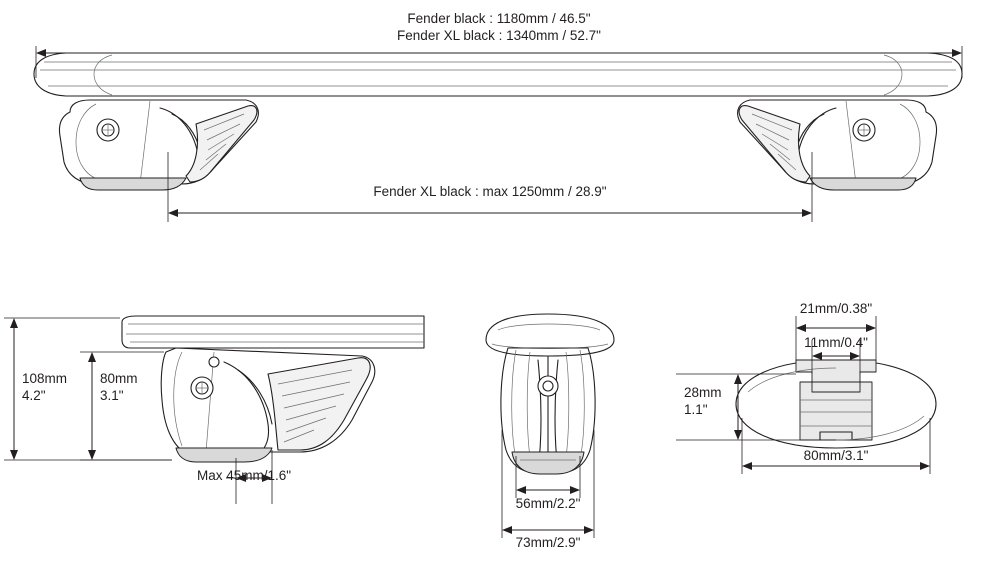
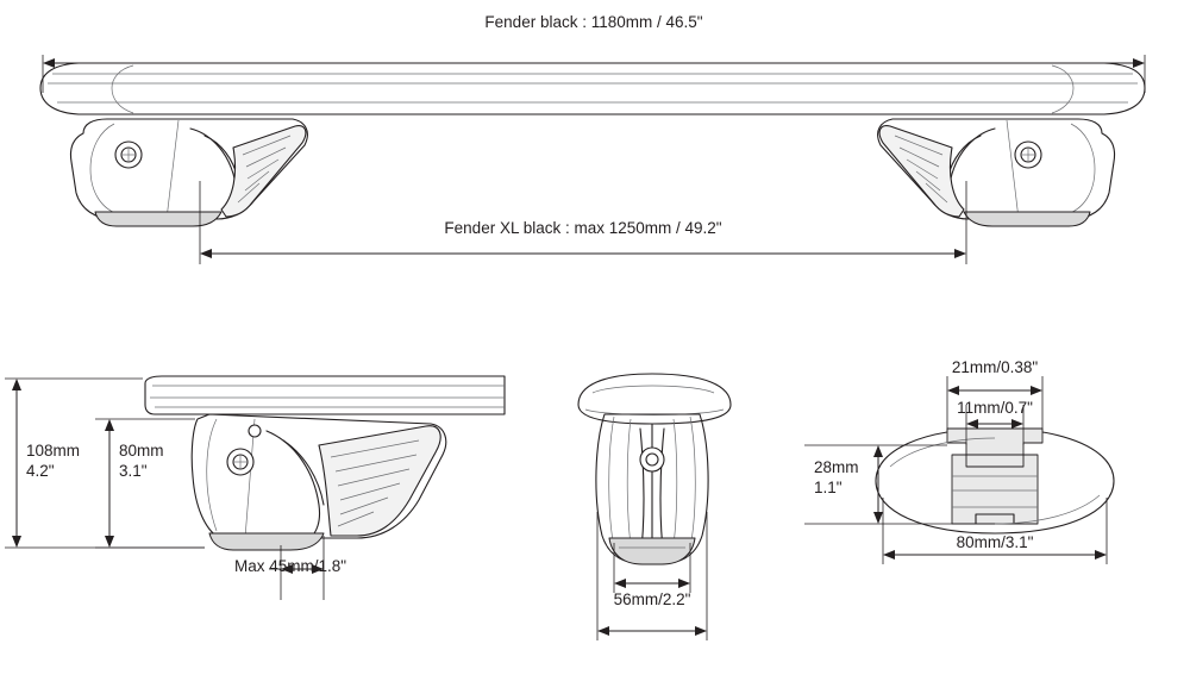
  Fender black : 1180mm / 46.5"
- Fender XL black : 1340mm / 52.7"
- Fender XL black : max 1250mm / 28.9"
+ Fender XL black : max 1250mm / 49.2"
  108mm
  4.2"
  80mm
  3.1"
- Max 45mm/1.6"
+ Max 45mm/1.8"
  56mm/2.2"
- 73mm/2.9"
  21mm/0.38"
- 11mm/0.4"
+ 11mm/0.7"
  28mm
  1.1"
  80mm/3.1"
